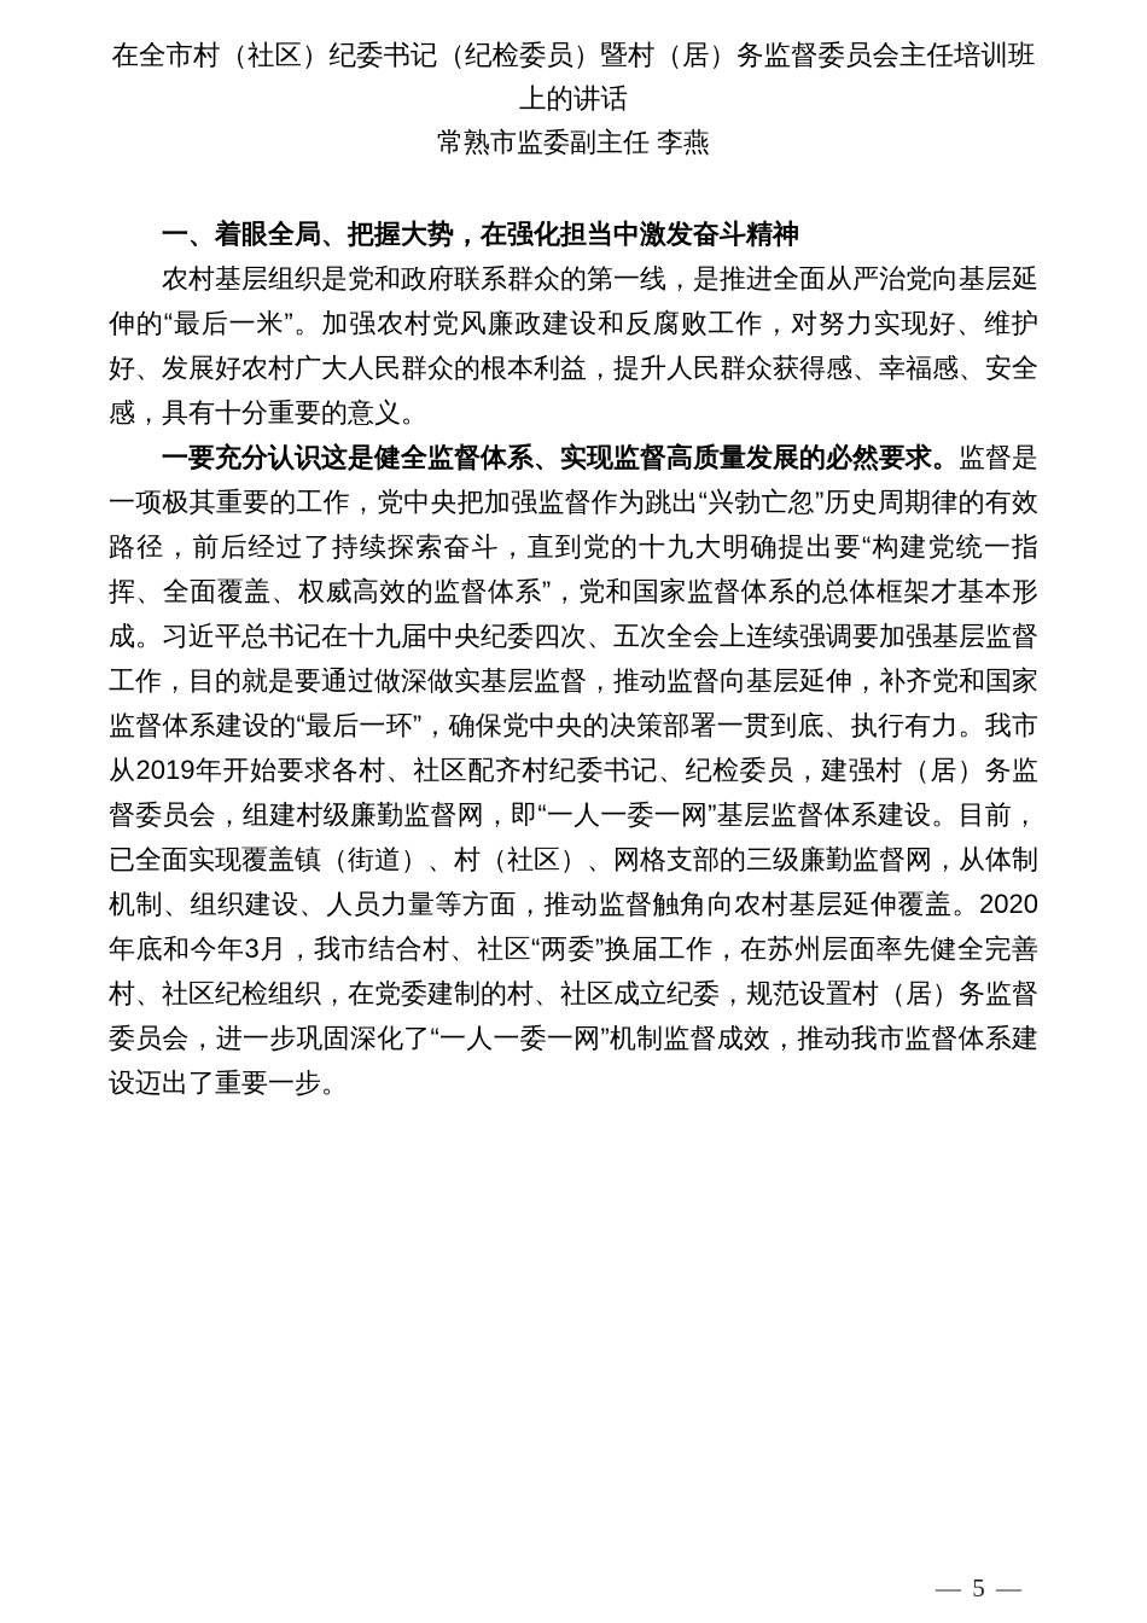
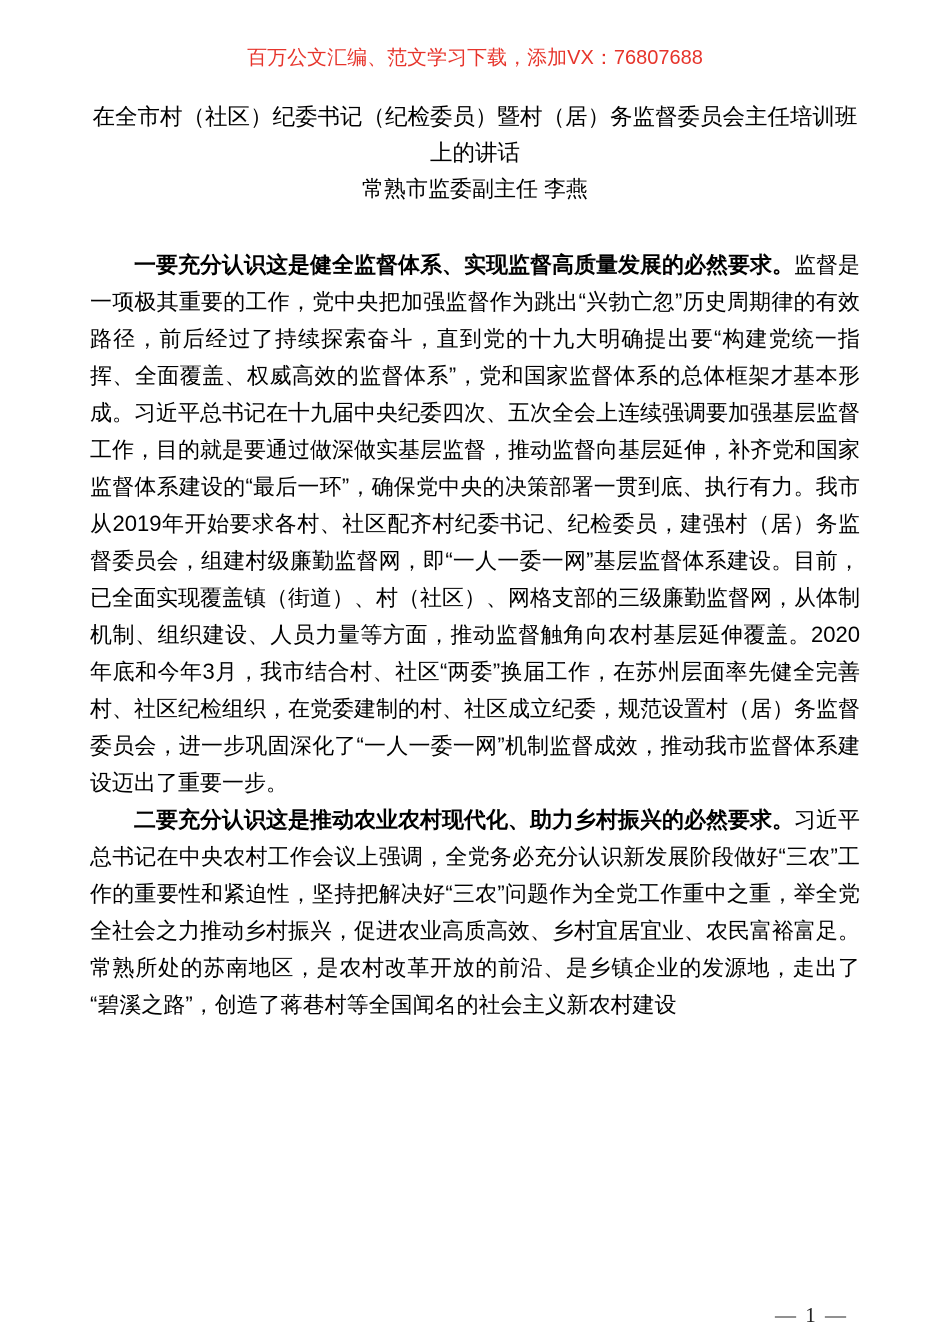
+ 百万公文汇编、范文学习下载，添加VX：76807688
  在全市村（社区）纪委书记（纪检委员）暨村（居）务监督委员会主任培训班上的讲话
  常熟市监委副主任 李燕
- 一、着眼全局、把握大势，在强化担当中激发奋斗精神
- 农村基层组织是党和政府联系群众的第一线，是推进全面从严治党向基层延伸的“最后一米”。加强农村党风廉政建设和反腐败工作，对努力实现好、维护好、发展好农村广大人民群众的根本利益，提升人民群众获得感、幸福感、安全感，具有十分重要的意义。
  一要充分认识这是健全监督体系、实现监督高质量发展的必然要求。监督是一项极其重要的工作，党中央把加强监督作为跳出“兴勃亡忽”历史周期律的有效路径，前后经过了持续探索奋斗，直到党的十九大明确提出要“构建党统一指挥、全面覆盖、权威高效的监督体系”，党和国家监督体系的总体框架才基本形成。习近平总书记在十九届中央纪委四次、五次全会上连续强调要加强基层监督工作，目的就是要通过做深做实基层监督，推动监督向基层延伸，补齐党和国家监督体系建设的“最后一环”，确保党中央的决策部署一贯到底、执行有力。我市从2019年开始要求各村、社区配齐村纪委书记、纪检委员，建强村（居）务监督委员会，组建村级廉勤监督网，即“一人一委一网”基层监督体系建设。目前，已全面实现覆盖镇（街道）、村（社区）、网格支部的三级廉勤监督网，从体制机制、组织建设、人员力量等方面，推动监督触角向农村基层延伸覆盖。2020年底和今年3月，我市结合村、社区“两委”换届工作，在苏州层面率先健全完善村、社区纪检组织，在党委建制的村、社区成立纪委，规范设置村（居）务监督委员会，进一步巩固深化了“一人一委一网”机制监督成效，推动我市监督体系建设迈出了重要一步。
+ 二要充分认识这是推动农业农村现代化、助力乡村振兴的必然要求。习近平总书记在中央农村工作会议上强调，全党务必充分认识新发展阶段做好“三农”工作的重要性和紧迫性，坚持把解决好“三农”问题作为全党工作重中之重，举全党全社会之力推动乡村振兴，促进农业高质高效、乡村宜居宜业、农民富裕富足。常熟所处的苏南地区，是农村改革开放的前沿、是乡镇企业的发源地，走出了“碧溪之路”，创造了蒋巷村等全国闻名的社会主义新农村建设
- — 5 —
+ — 1 —
